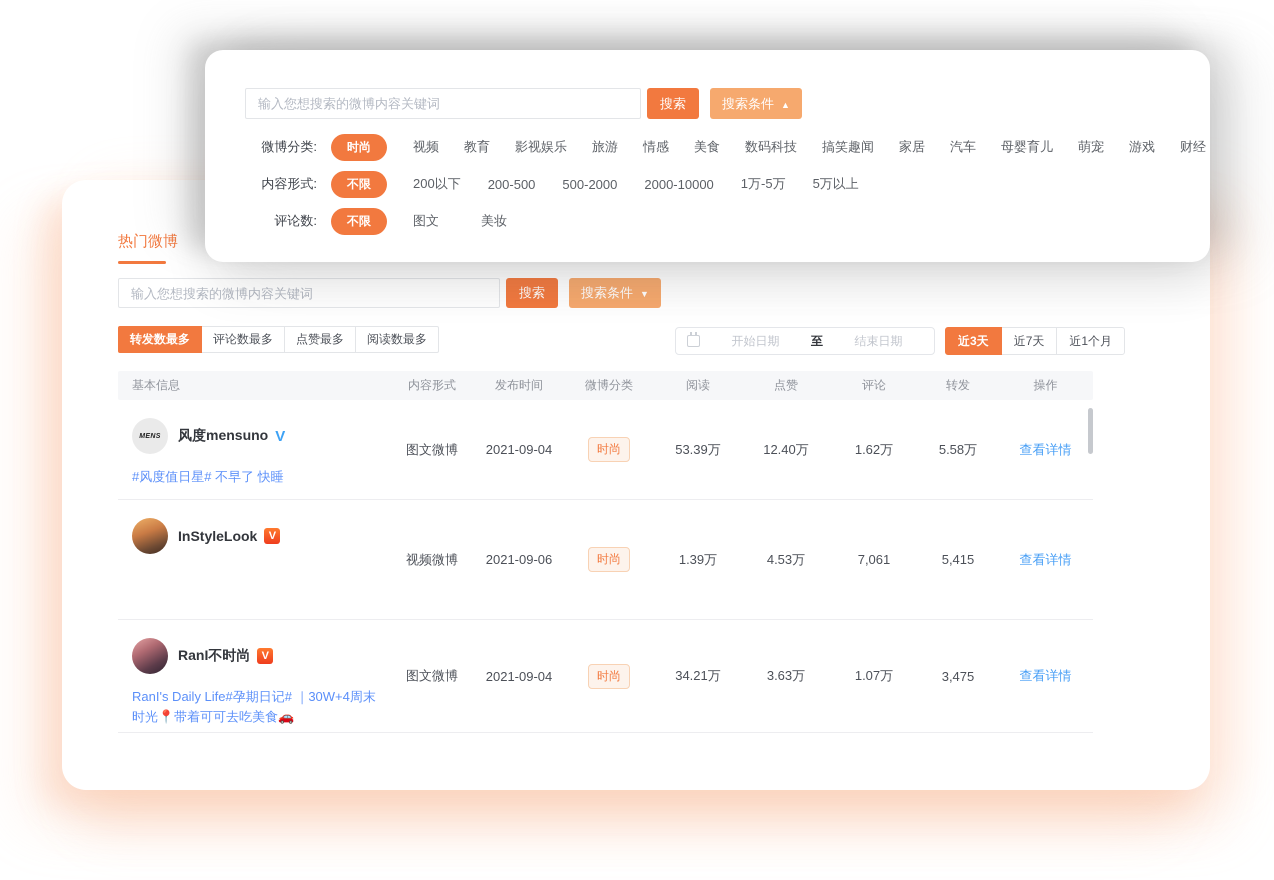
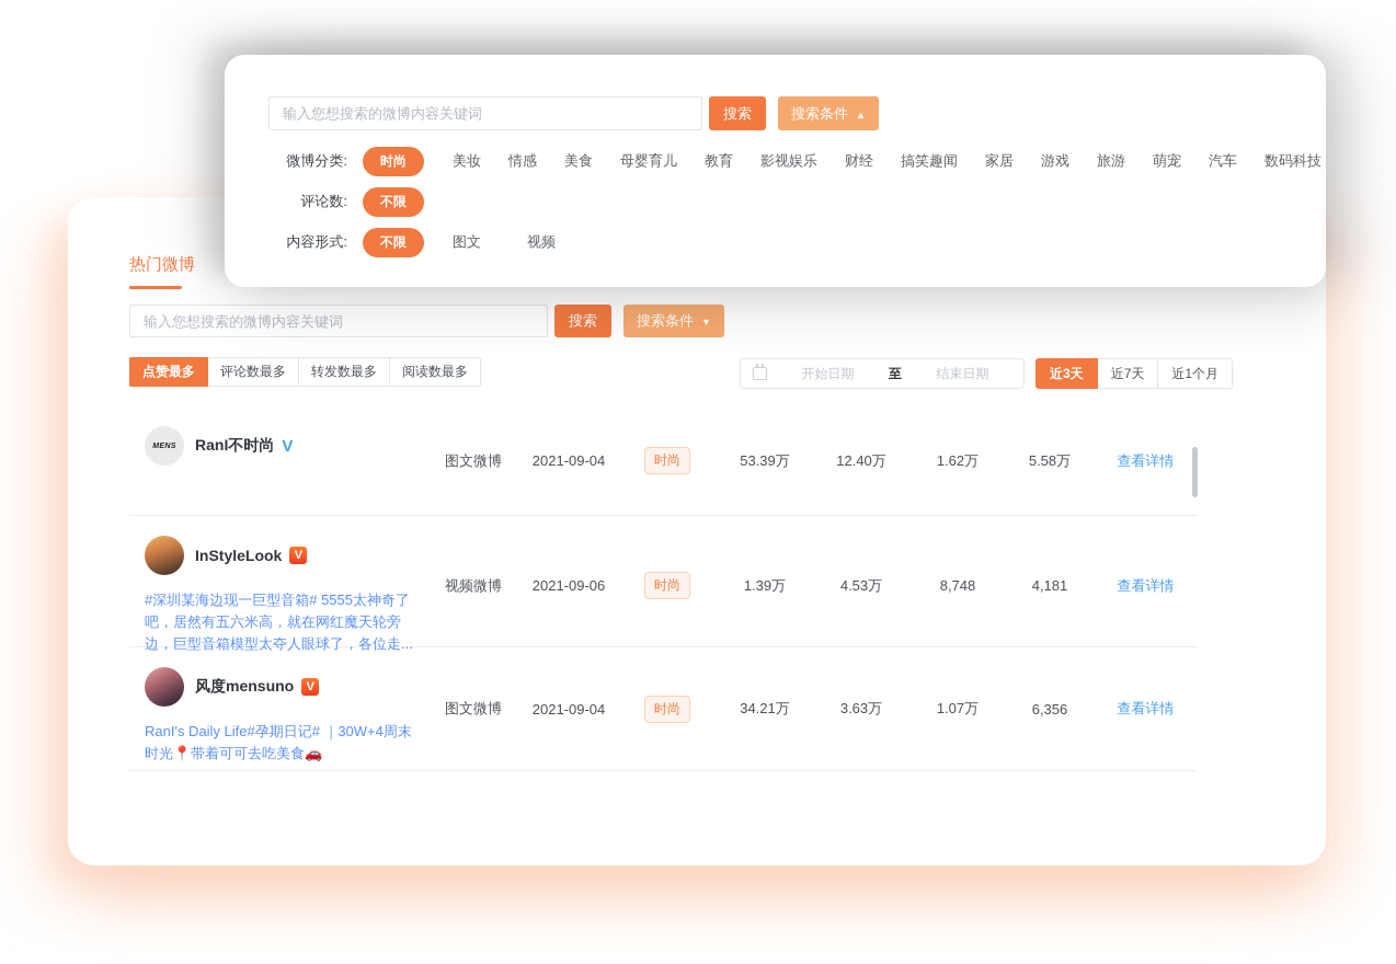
  热门微博
  输入您想搜索的微博内容关键词
  搜索
  搜索条件
  ▼
- 转发数最多
+ 点赞最多
  评论数最多
- 点赞最多
+ 转发数最多
  阅读数最多
  开始日期
  至
  结束日期
  近3天
  近7天
  近1个月
- 基本信息
- 内容形式
- 发布时间
- 微博分类
- 阅读
- 点赞
- 评论
- 转发
- 操作
- 风度mensuno
+ RanI不时尚
  V
- #风度值日星# 不早了 快睡
  图文微博
  2021-09-04
  时尚
  53.39万
  12.40万
  1.62万
  5.58万
  查看详情
  InStyleLook
  V
+ #深圳某海边现一巨型音箱# 5555太神奇了吧，居然有五六米高，就在网红魔天轮旁边，巨型音箱模型太夺人眼球了，各位走...
  视频微博
  2021-09-06
  时尚
  1.39万
  4.53万
- 7,061
+ 8,748
- 5,415
+ 4,181
  查看详情
- RanI不时尚
+ 风度mensuno
  V
  RanI's Daily Life#孕期日记# ｜30W+4周末时光📍带着可可去吃美食🚗
  图文微博
  2021-09-04
  时尚
  34.21万
  3.63万
  1.07万
- 3,475
+ 6,356
  查看详情
  输入您想搜索的微博内容关键词
  搜索
  搜索条件
  ▲
  微博分类:
  时尚
- 视频
+ 美妆
- 教育
+ 情感
- 影视娱乐
+ 美食
- 旅游
+ 母婴育儿
- 情感
+ 教育
- 美食
+ 影视娱乐
- 数码科技
+ 财经
  搞笑趣闻
  家居
- 汽车
+ 游戏
- 母婴育儿
+ 旅游
  萌宠
- 游戏
+ 汽车
- 财经
+ 数码科技
- 内容形式:
+ 评论数:
  不限
- 200以下
- 200-500
- 500-2000
- 2000-10000
- 1万-5万
- 5万以上
- 评论数:
+ 内容形式:
  不限
  图文
- 美妆
+ 视频
